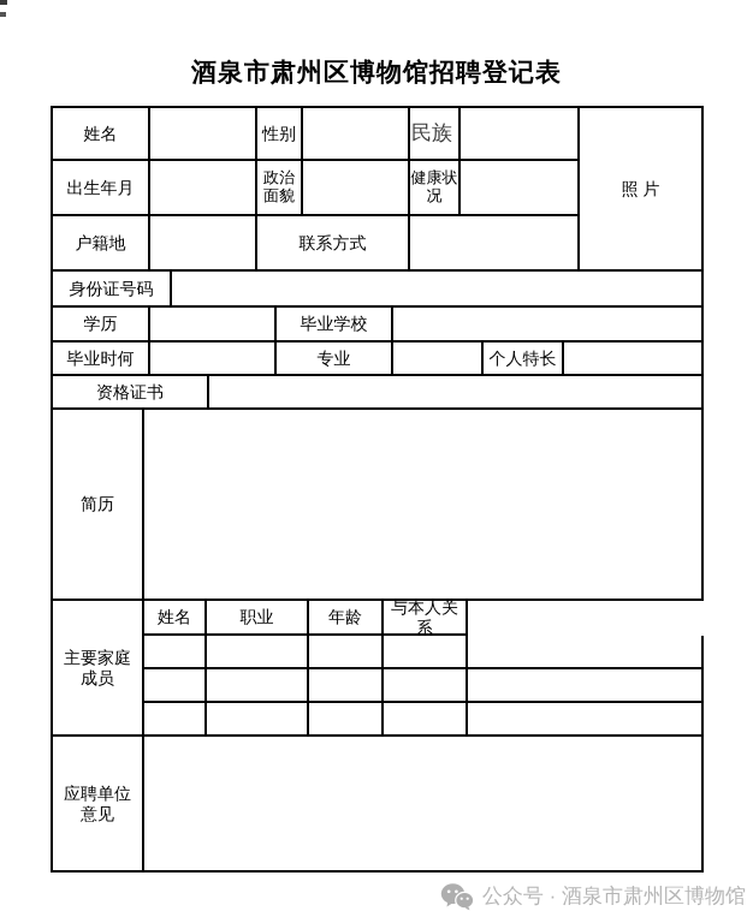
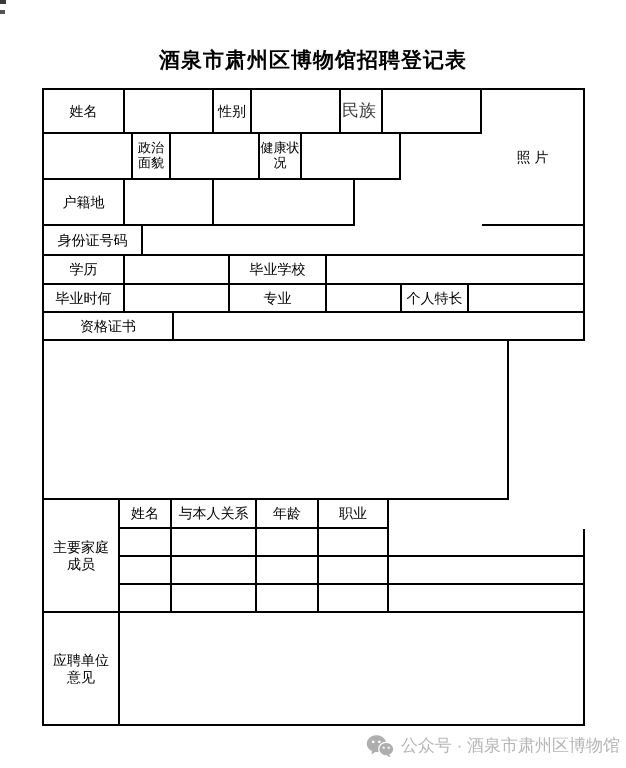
  酒泉市肃州区博物馆招聘登记表
  姓名
  性别
  民族
- 出生年月
  政治面貌
  健康状况
  户籍地
- 联系方式
  照 片
  身份证号码
  学历
  毕业学校
  毕业时何
  专业
  个人特长
  资格证书
- 简历
  主要家庭成员
  姓名
- 职业
+ 与本人关系
  年龄
- 与本人关系
+ 职业
  应聘单位意见
  公众号 · 酒泉市肃州区博物馆
